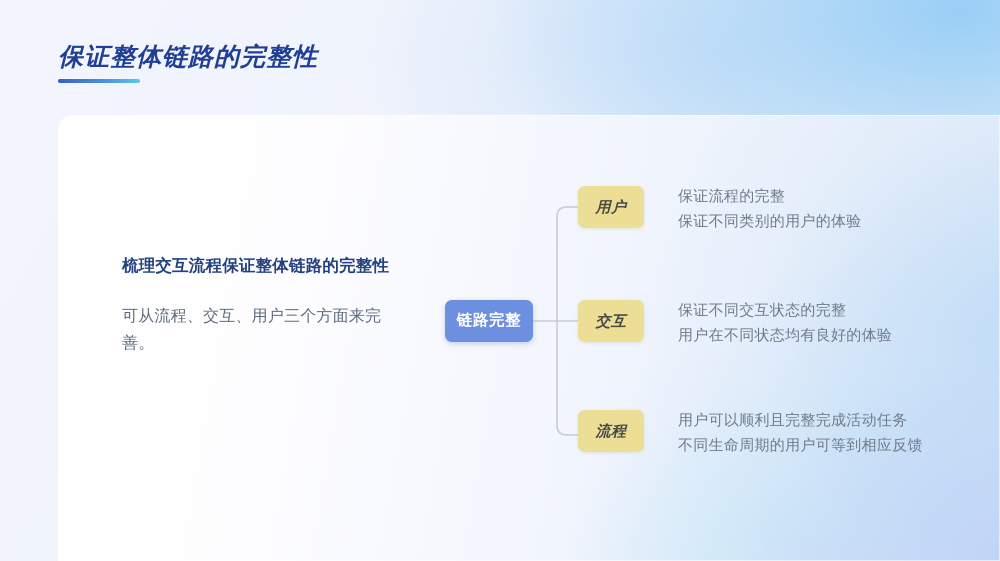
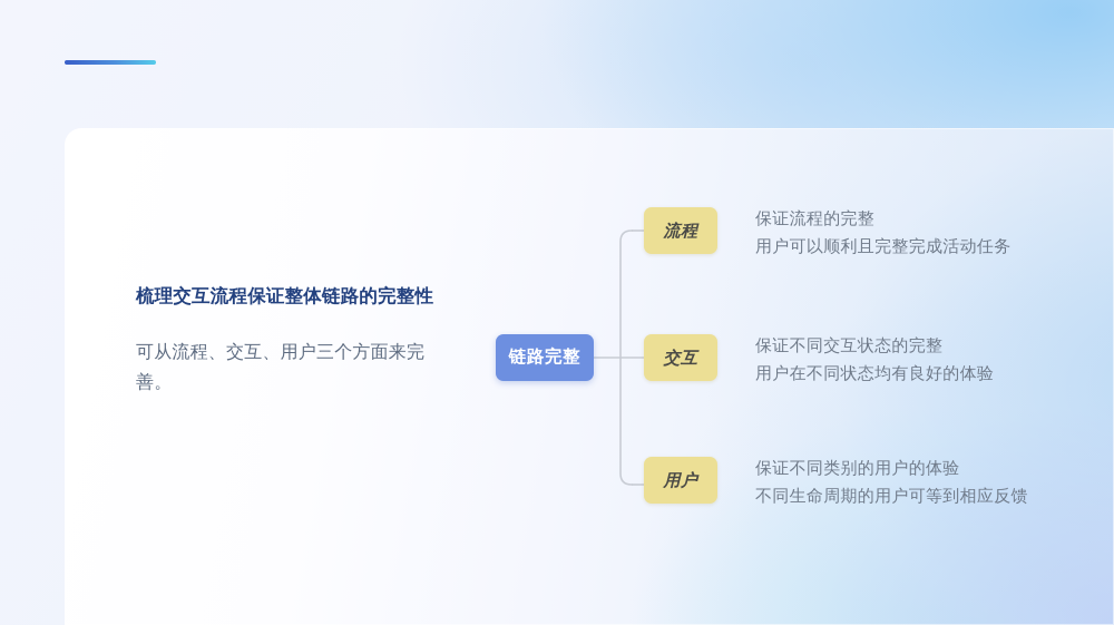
- 保证整体链路的完整性
  梳理交互流程保证整体链路的完整性
  可从流程、交互、用户三个方面来完善。
  链路完整
- 用户
+ 流程
  保证流程的完整
- 保证不同类别的用户的体验
+ 用户可以顺利且完整完成活动任务
  交互
  保证不同交互状态的完整
  用户在不同状态均有良好的体验
- 流程
+ 用户
- 用户可以顺利且完整完成活动任务
+ 保证不同类别的用户的体验
  不同生命周期的用户可等到相应反馈
